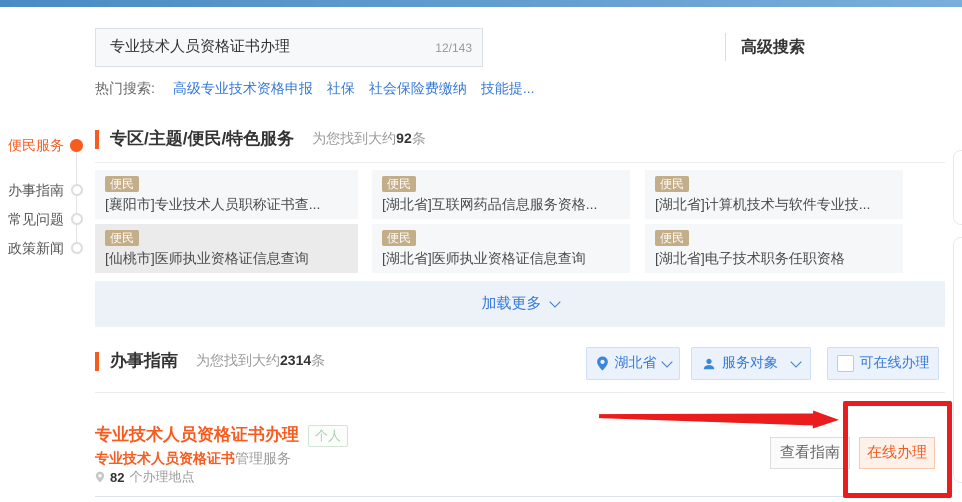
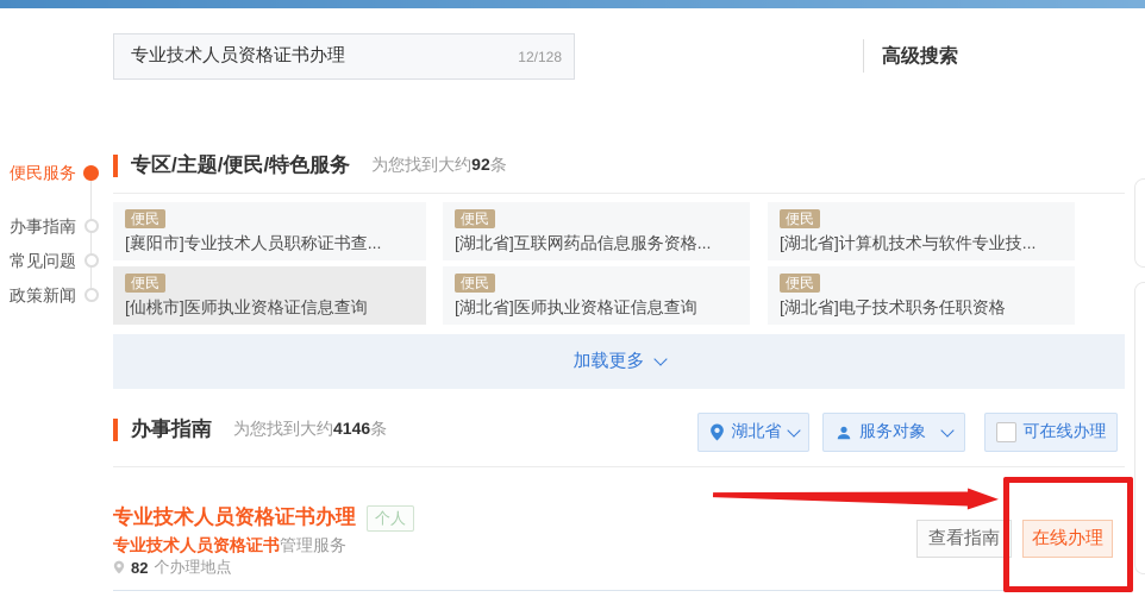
  专业技术人员资格证书办理
- 12/143
+ 12/128
  高级搜索
- 热门搜索:
- 高级专业技术资格申报
- 社保
- 社会保险费缴纳
- 技能提...
  便民服务
  办事指南
  常见问题
  政策新闻
  专区/主题/便民/特色服务
  为您找到大约92条
  便民
  [襄阳市]专业技术人员职称证书查...
  便民
  [湖北省]互联网药品信息服务资格...
  便民
  [湖北省]计算机技术与软件专业技...
  便民
  [仙桃市]医师执业资格证信息查询
  便民
  [湖北省]医师执业资格证信息查询
  便民
  [湖北省]电子技术职务任职资格
  加载更多
  办事指南
- 为您找到大约2314条
+ 为您找到大约4146条
  湖北省
  服务对象
  可在线办理
  专业技术人员资格证书办理
  个人
  专业技术人员资格证书管理服务
  82
  个办理地点
  查看指南
  在线办理
